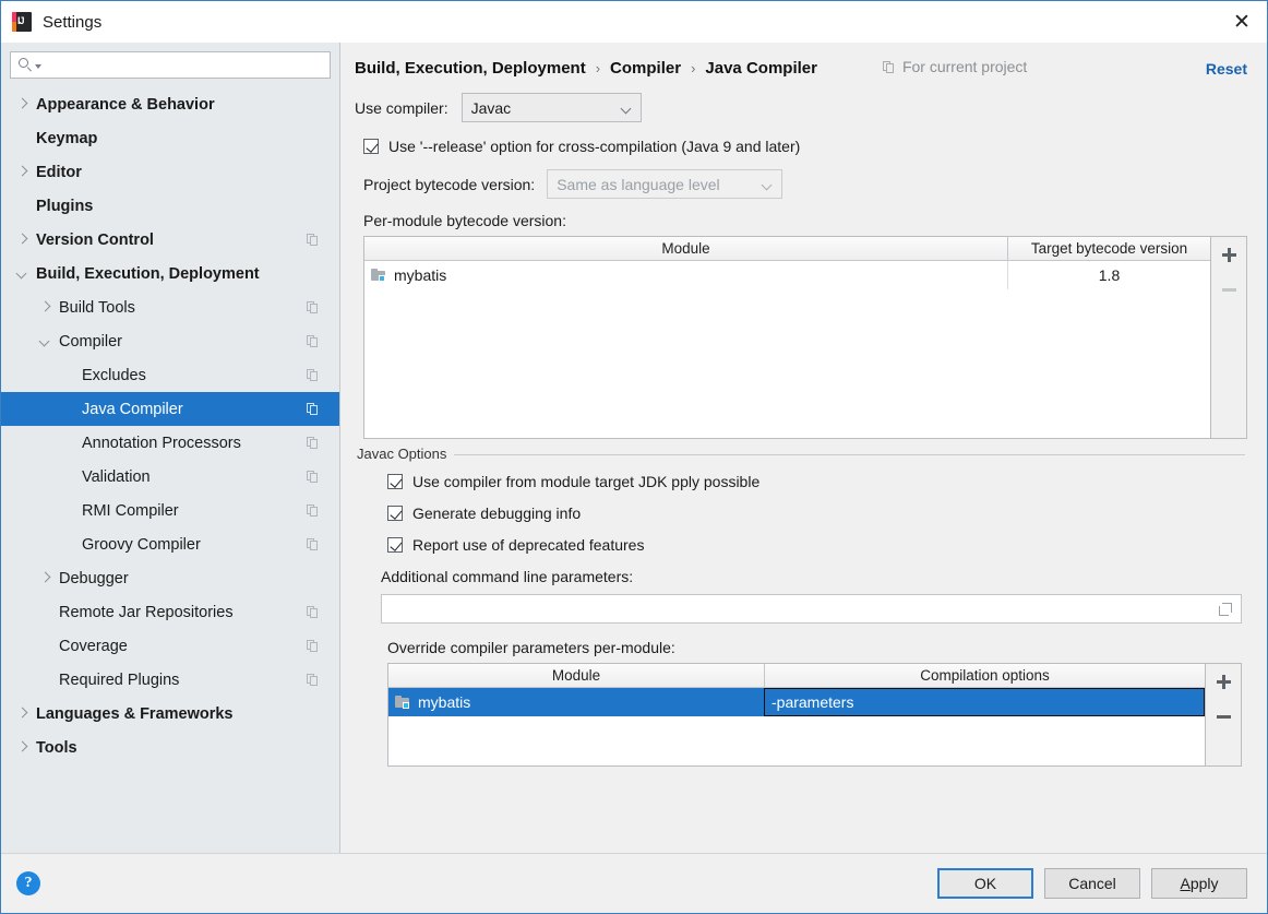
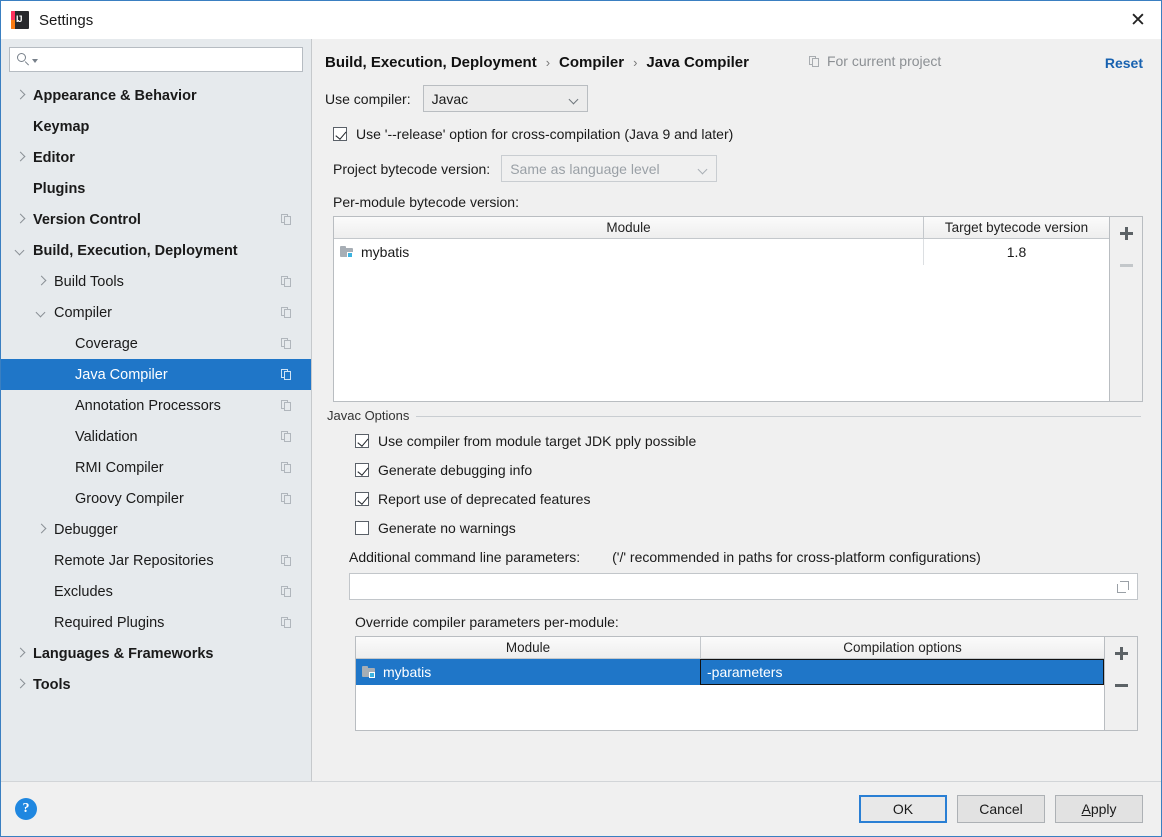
  IJ
  Settings
  ✕
  Appearance & Behavior
  Keymap
  Editor
  Plugins
  Version Control
  Build, Execution, Deployment
  Build Tools
  Compiler
- Excludes
+ Coverage
  Java Compiler
  Annotation Processors
  Validation
  RMI Compiler
  Groovy Compiler
  Debugger
  Remote Jar Repositories
- Coverage
+ Excludes
  Required Plugins
  Languages & Frameworks
  Tools
  Build, Execution, Deployment
  ›
  Compiler
  ›
  Java Compiler
  For current project
  Reset
  Use compiler:
  Javac
  Use '--release' option for cross-compilation (Java 9 and later)
  Project bytecode version:
  Same as language level
  Per-module bytecode version:
  Module
  Target bytecode version
  mybatis
  1.8
  Javac Options
  Use compiler from module target JDK pply possible
  Generate debugging info
  Report use of deprecated features
+ Generate no warnings
  Additional command line parameters:
+ ('/' recommended in paths for cross-platform configurations)
  Override compiler parameters per-module:
  Module
  Compilation options
  mybatis
  -parameters
  ?
  OK
  Cancel
  A
  pply
